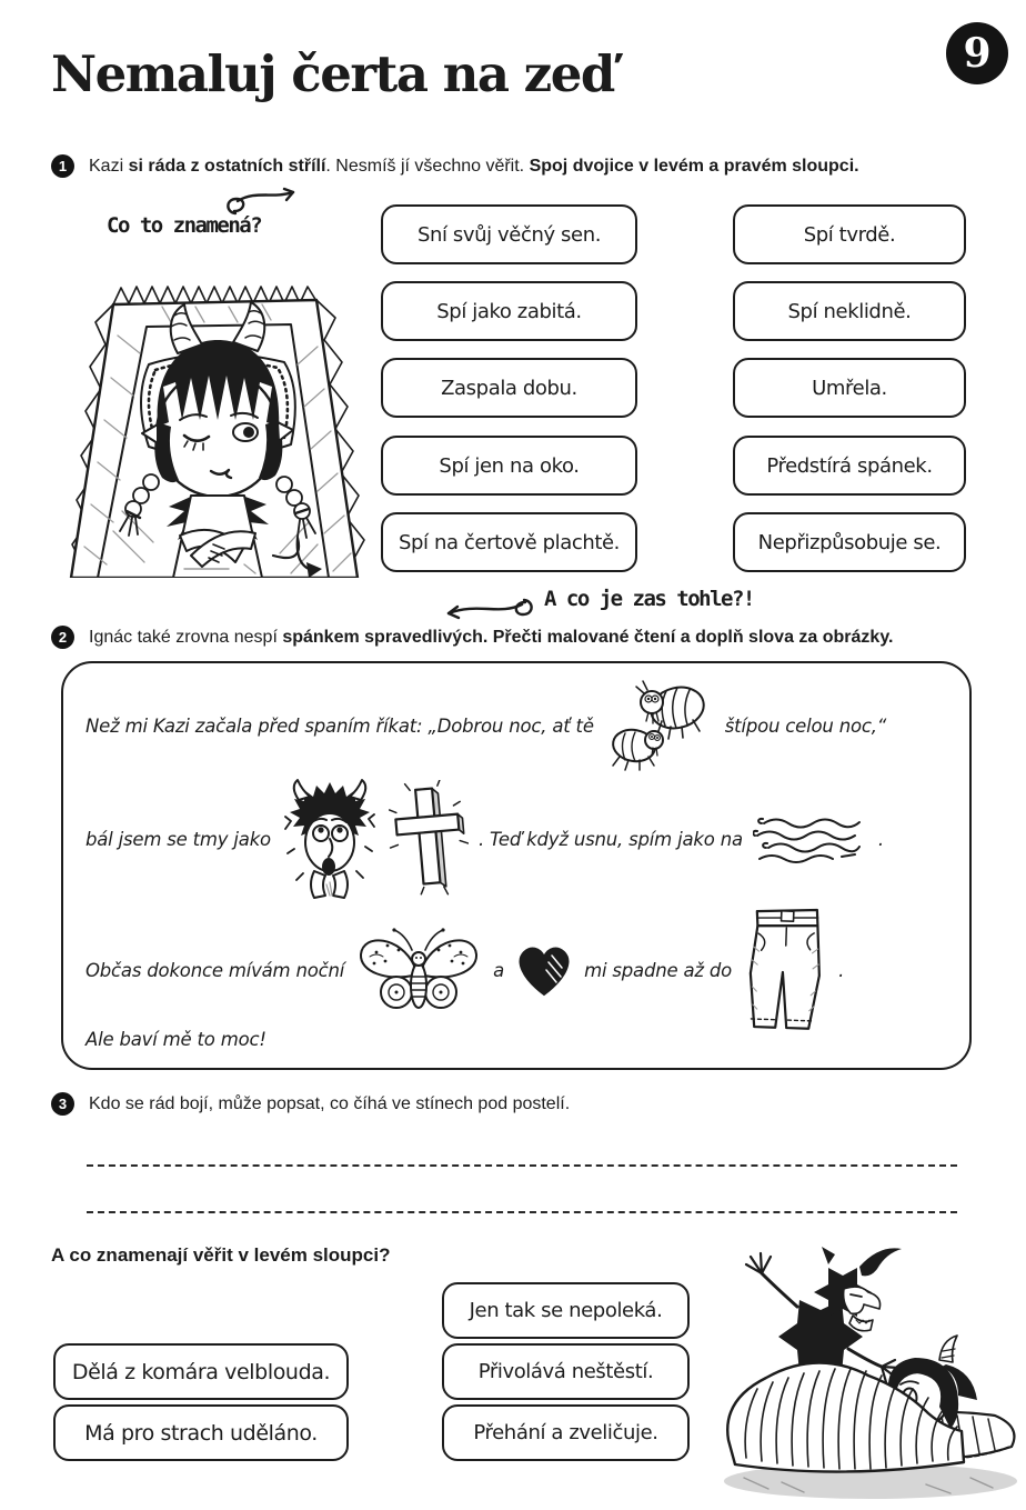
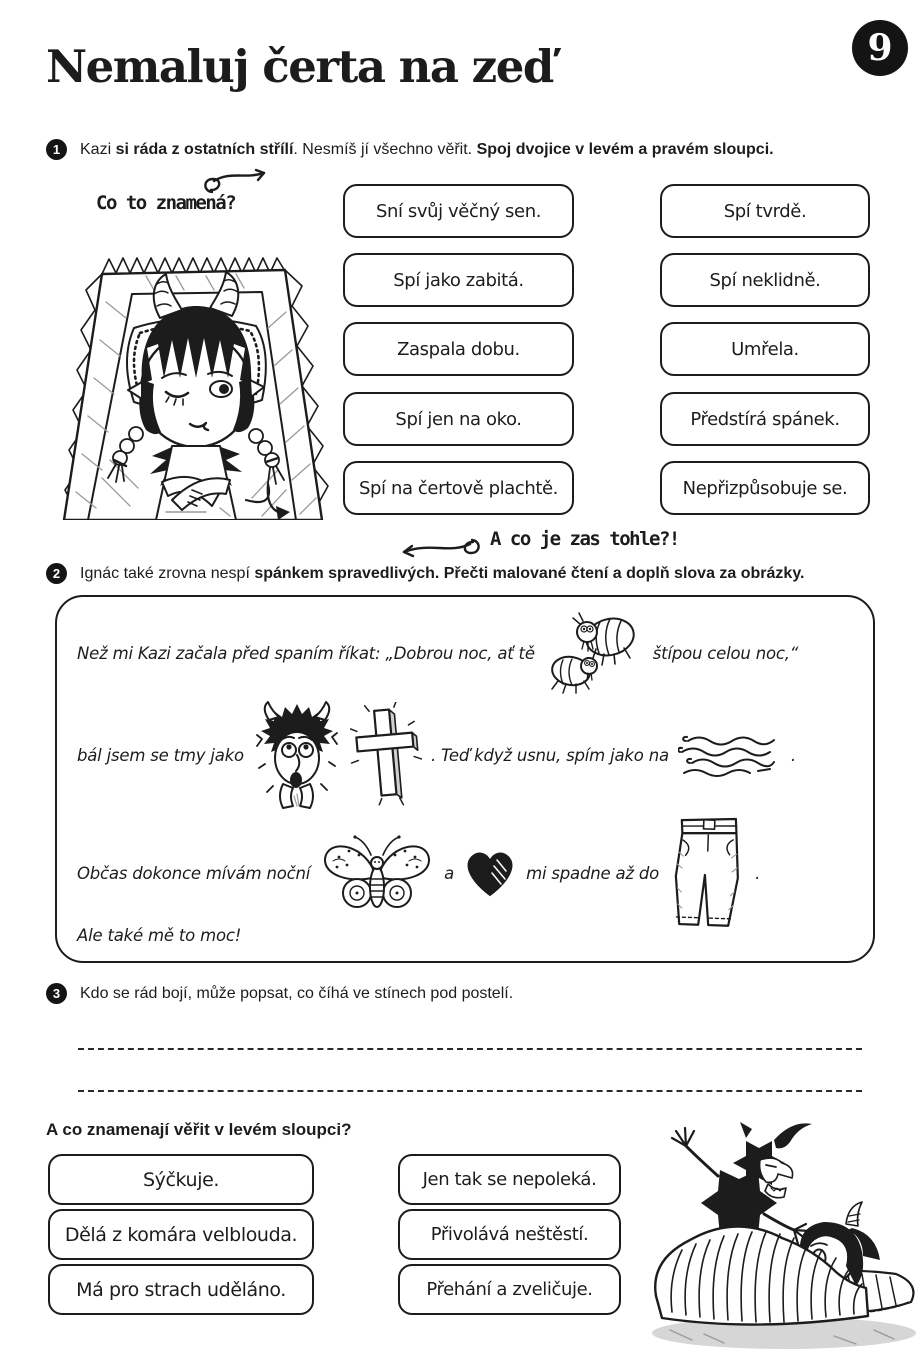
  9
  Nemaluj čerta na zeď
  1
  Kazi si ráda z ostatních střílí. Nesmíš jí všechno věřit. Spoj dvojice v levém a pravém sloupci.
  Co to znamená?
  Sní svůj věčný sen.
  Spí jako zabitá.
  Zaspala dobu.
  Spí jen na oko.
  Spí na čertově plachtě.
  Spí tvrdě.
  Spí neklidně.
  Umřela.
  Předstírá spánek.
  Nepřizpůsobuje se.
  A co je zas tohle?!
  2
  Ignác také zrovna nespí spánkem spravedlivých. Přečti malované čtení a doplň slova za obrázky.
  Než mi Kazi začala před spaním říkat: „Dobrou noc, ať tě
  štípou celou noc,“
  bál jsem se tmy jako
  . Teď když usnu, spím jako na
  .
  Občas dokonce mívám noční
  a
  mi spadne až do
  .
- Ale baví mě to moc!
+ Ale také mě to moc!
  3
  Kdo se rád bojí, může popsat, co číhá ve stínech pod postelí.
  A co znamenají věřit v levém sloupci?
+ Sýčkuje.
  Dělá z komára velblouda.
  Má pro strach uděláno.
  Jen tak se nepoleká.
  Přivolává neštěstí.
  Přehání a zveličuje.
